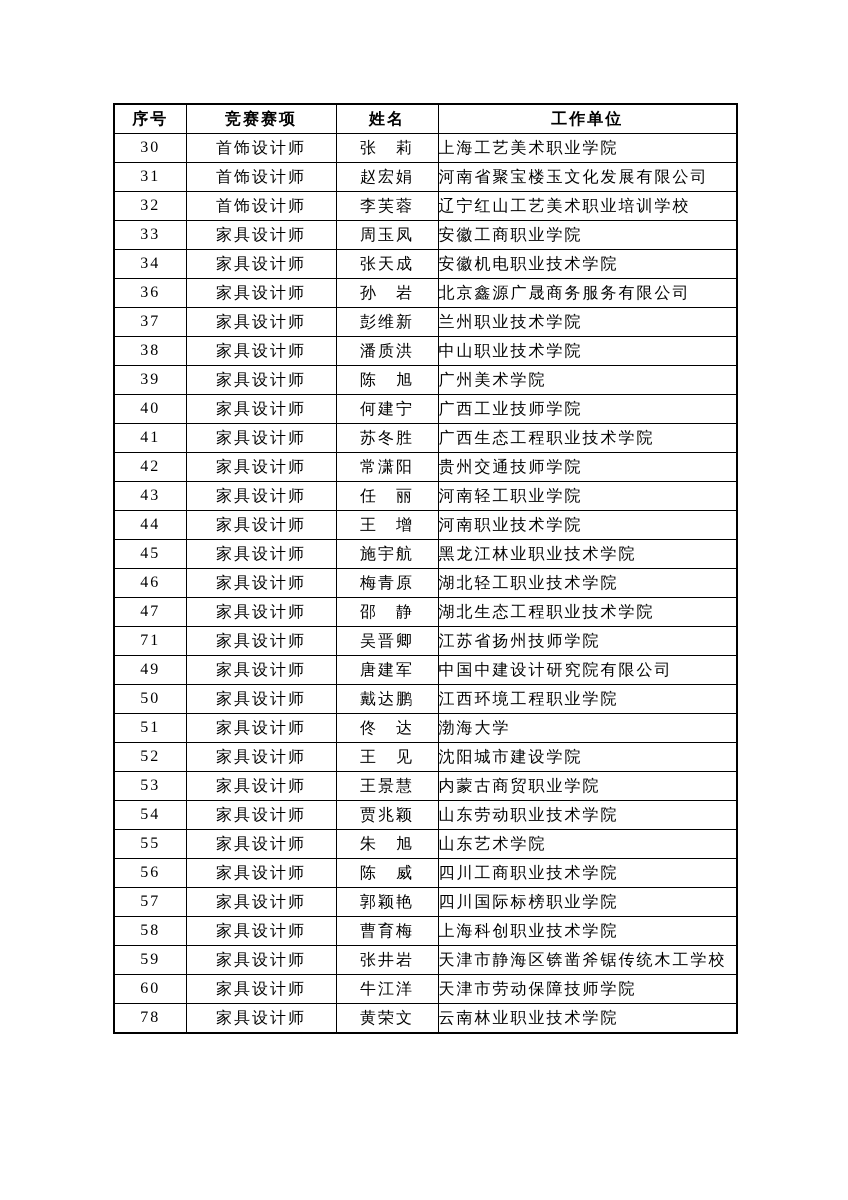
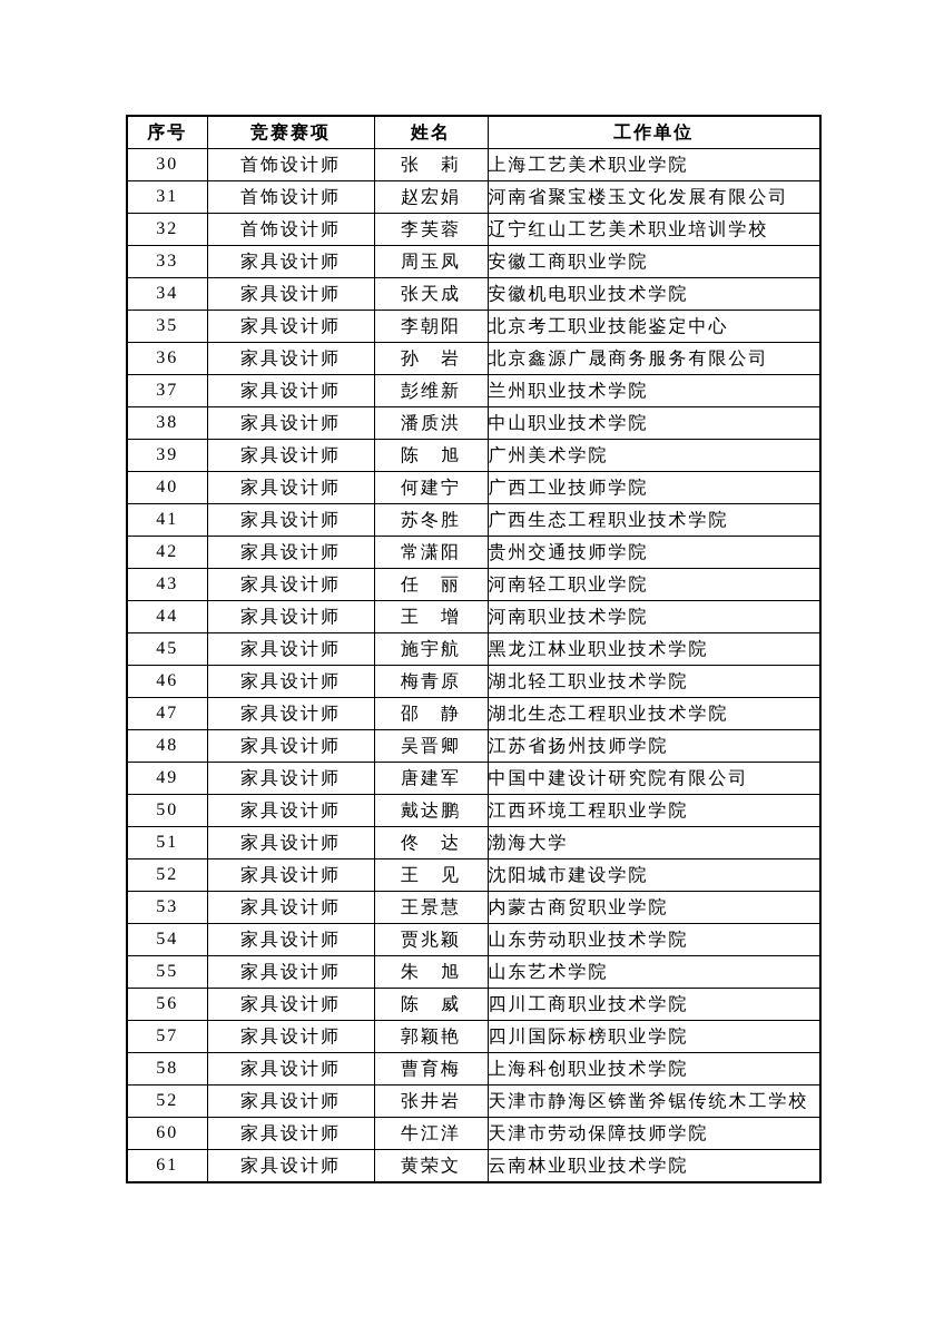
  序号	竞赛赛项	姓名	工作单位
  30	首饰设计师	张 莉	上海工艺美术职业学院
  31	首饰设计师	赵宏娟	河南省聚宝楼玉文化发展有限公司
  32	首饰设计师	李芙蓉	辽宁红山工艺美术职业培训学校
  33	家具设计师	周玉凤	安徽工商职业学院
  34	家具设计师	张天成	安徽机电职业技术学院
+ 35	家具设计师	李朝阳	北京考工职业技能鉴定中心
  36	家具设计师	孙 岩	北京鑫源广晟商务服务有限公司
  37	家具设计师	彭维新	兰州职业技术学院
  38	家具设计师	潘质洪	中山职业技术学院
  39	家具设计师	陈 旭	广州美术学院
  40	家具设计师	何建宁	广西工业技师学院
  41	家具设计师	苏冬胜	广西生态工程职业技术学院
  42	家具设计师	常潇阳	贵州交通技师学院
  43	家具设计师	任 丽	河南轻工职业学院
  44	家具设计师	王 增	河南职业技术学院
  45	家具设计师	施宇航	黑龙江林业职业技术学院
  46	家具设计师	梅青原	湖北轻工职业技术学院
  47	家具设计师	邵 静	湖北生态工程职业技术学院
- 71	家具设计师	吴晋卿	江苏省扬州技师学院
+ 48	家具设计师	吴晋卿	江苏省扬州技师学院
  49	家具设计师	唐建军	中国中建设计研究院有限公司
  50	家具设计师	戴达鹏	江西环境工程职业学院
  51	家具设计师	佟 达	渤海大学
  52	家具设计师	王 见	沈阳城市建设学院
  53	家具设计师	王景慧	内蒙古商贸职业学院
  54	家具设计师	贾兆颖	山东劳动职业技术学院
  55	家具设计师	朱 旭	山东艺术学院
  56	家具设计师	陈 威	四川工商职业技术学院
  57	家具设计师	郭颖艳	四川国际标榜职业学院
  58	家具设计师	曹育梅	上海科创职业技术学院
- 59	家具设计师	张井岩	天津市静海区锛凿斧锯传统木工学校
+ 52	家具设计师	张井岩	天津市静海区锛凿斧锯传统木工学校
  60	家具设计师	牛江洋	天津市劳动保障技师学院
- 78	家具设计师	黄荣文	云南林业职业技术学院
+ 61	家具设计师	黄荣文	云南林业职业技术学院
